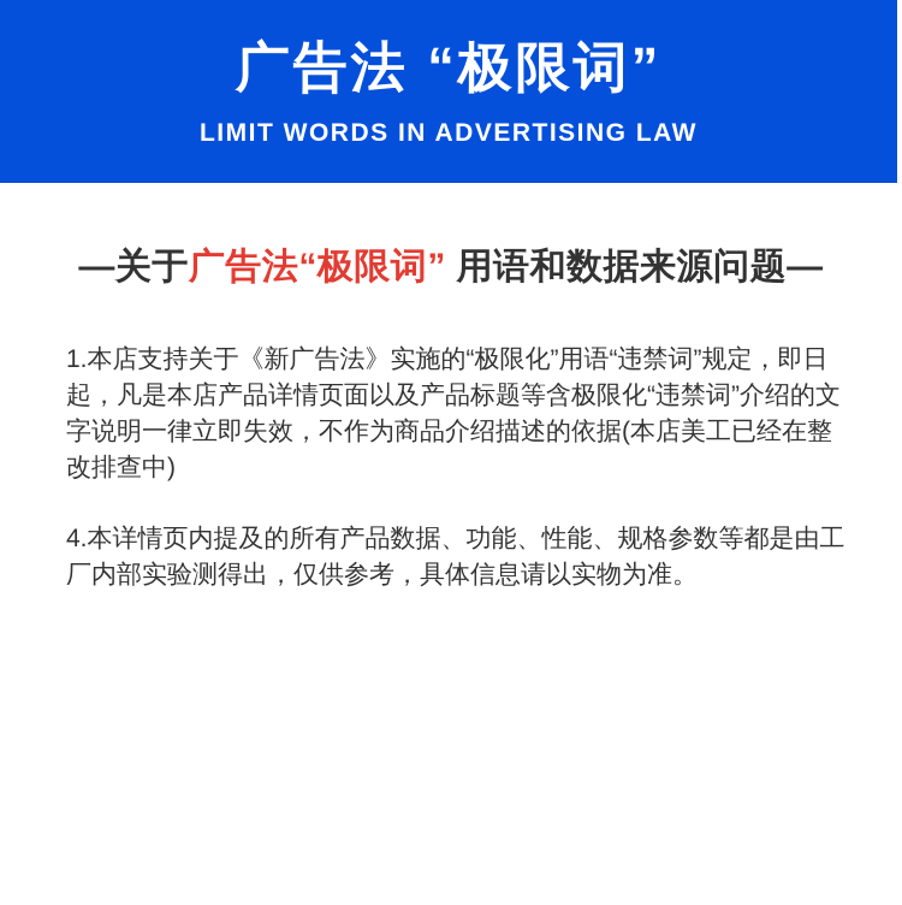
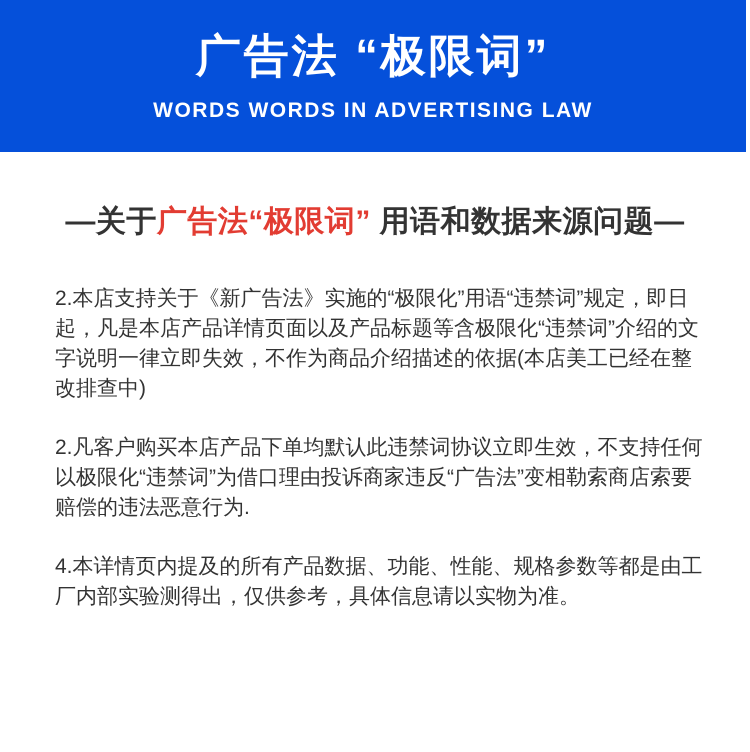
  广告法 “极限词”
- LIMIT WORDS IN ADVERTISING LAW
+ WORDS WORDS IN ADVERTISING LAW
  —关于广告法“极限词” 用语和数据来源问题—
- 1.本店支持关于《新广告法》实施的“极限化”用语“违禁词”规定，即日起，凡是本店产品详情页面以及产品标题等含极限化“违禁词”介绍的文字说明一律立即失效，不作为商品介绍描述的依据(本店美工已经在整改排查中)
+ 2.本店支持关于《新广告法》实施的“极限化”用语“违禁词”规定，即日起，凡是本店产品详情页面以及产品标题等含极限化“违禁词”介绍的文字说明一律立即失效，不作为商品介绍描述的依据(本店美工已经在整改排查中)
+ 2.凡客户购买本店产品下单均默认此违禁词协议立即生效，不支持任何以极限化“违禁词”为借口理由投诉商家违反“广告法”变相勒索商店索要赔偿的违法恶意行为.
  4.本详情页内提及的所有产品数据、功能、性能、规格参数等都是由工厂内部实验测得出，仅供参考，具体信息请以实物为准。
